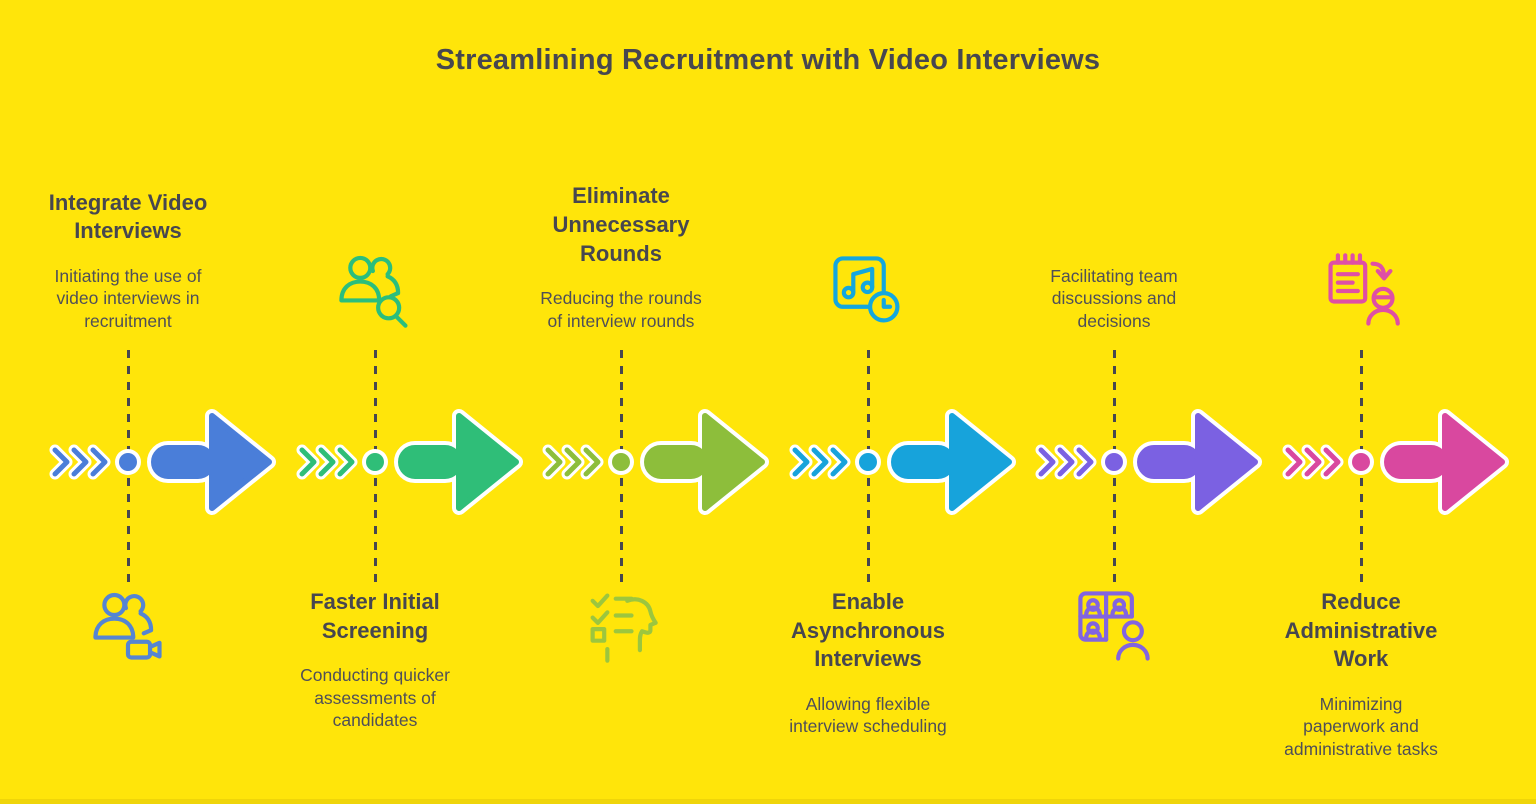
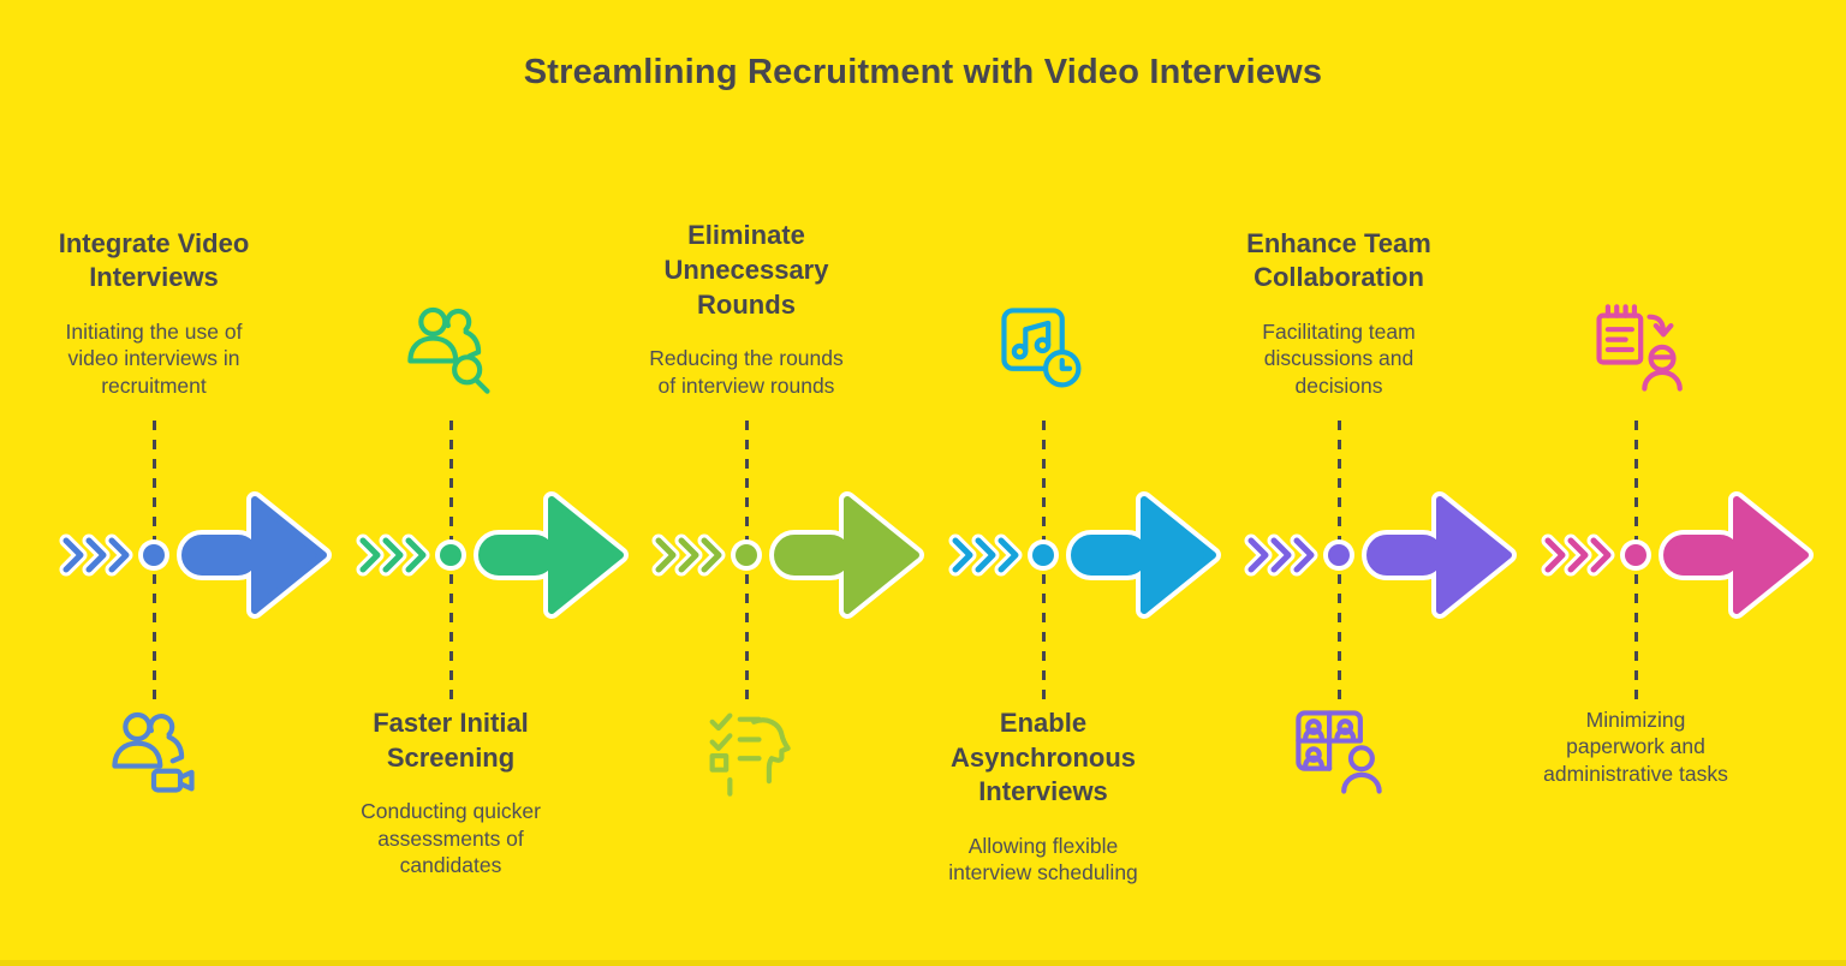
  Streamlining Recruitment with Video Interviews
  Integrate Video Interviews
  Initiating the use of video interviews in recruitment
  Faster Initial Screening
  Conducting quicker assessments of candidates
  Eliminate Unnecessary Rounds
  Reducing the rounds of interview rounds
  Enable Asynchronous Interviews
  Allowing flexible interview scheduling
+ Enhance Team Collaboration
  Facilitating team discussions and decisions
- Reduce Administrative Work
  Minimizing paperwork and administrative tasks
